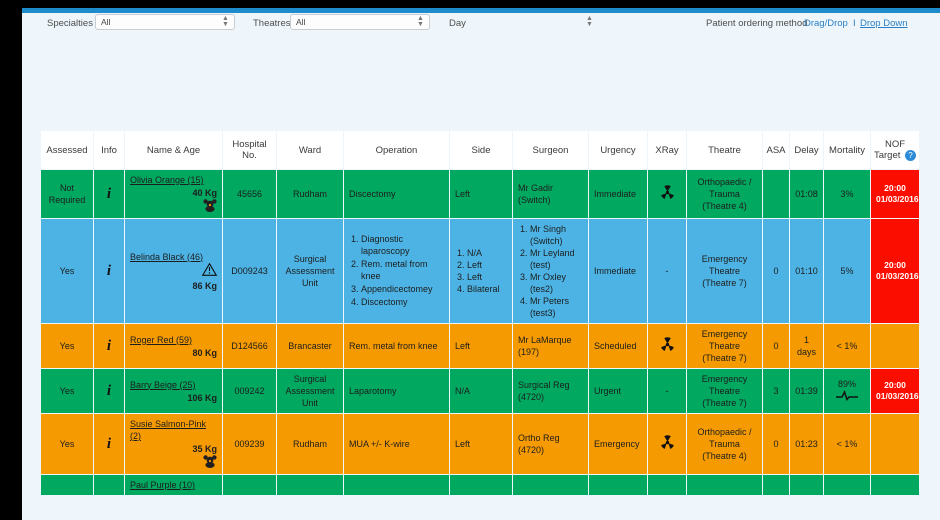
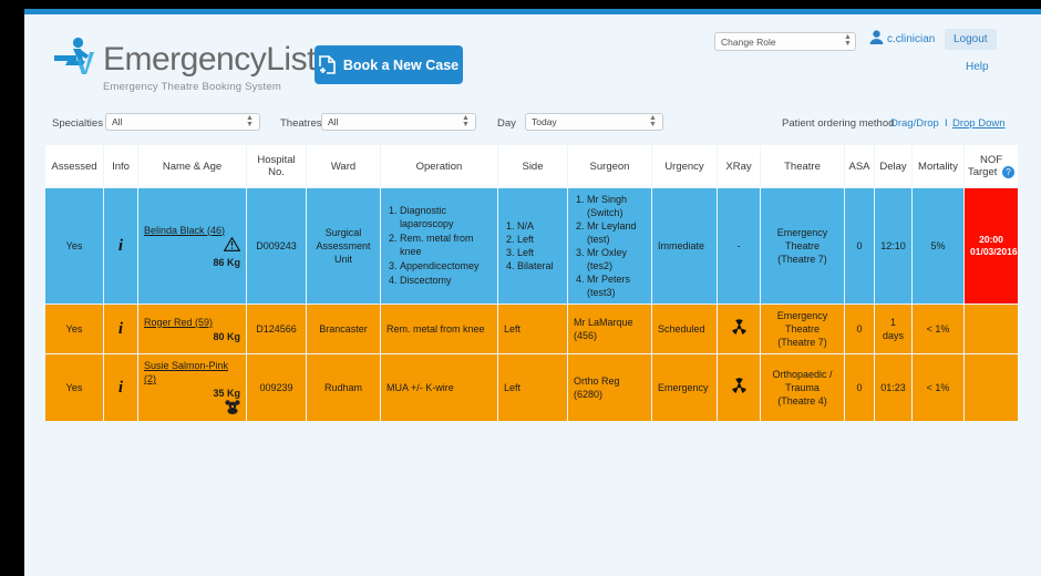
+ EmergencyList
+ Emergency Theatre Booking System
+ Book a New Case
+ Change Role
+ c.clinician
+ Logout
+ Help
  Specialties
  All
  Theatres
  All
  Day
+ Today
  Patient ordering method
  Drag/Drop
  I
  Drop Down
  Assessed	Info	Name & Age	Hospital No.	Ward	Operation	Side	Surgeon	Urgency	XRay	Theatre	ASA	Delay	Mortality	NOF Target ?
- Not Required	i	Olivia Orange (15)40 Kg	45656	Rudham	Discectomy	Left	Mr Gadir (Switch)	Immediate		Orthopaedic / Trauma (Theatre 4)		01:08	3%	20:0001/03/2016
- Yes	i	Belinda Black (46)86 Kg	D009243	Surgical Assessment Unit	Diagnostic laparoscopyRem. metal from kneeAppendicectomeyDiscectomy	N/ALeftLeftBilateral	Mr Singh (Switch)Mr Leyland (test)Mr Oxley (tes2)Mr Peters (test3)	Immediate	-	Emergency Theatre (Theatre 7)	0	01:10	5%	20:0001/03/2016
+ Yes	i	Belinda Black (46)86 Kg	D009243	Surgical Assessment Unit	Diagnostic laparoscopyRem. metal from kneeAppendicectomeyDiscectomy	N/ALeftLeftBilateral	Mr Singh (Switch)Mr Leyland (test)Mr Oxley (tes2)Mr Peters (test3)	Immediate	-	Emergency Theatre (Theatre 7)	0	12:10	5%	20:0001/03/2016
- Yes	i	Roger Red (59)80 Kg	D124566	Brancaster	Rem. metal from knee	Left	Mr LaMarque (197)	Scheduled		Emergency Theatre (Theatre 7)	0	1 days	< 1%
+ Yes	i	Roger Red (59)80 Kg	D124566	Brancaster	Rem. metal from knee	Left	Mr LaMarque (456)	Scheduled		Emergency Theatre (Theatre 7)	0	1 days	< 1%
- Yes	i	Barry Beige (25)106 Kg	009242	Surgical Assessment Unit	Laparotomy	N/A	Surgical Reg (4720)	Urgent	-	Emergency Theatre (Theatre 7)	3	01:39	89%	20:0001/03/2016
- Yes	i	Susie Salmon-Pink (2)35 Kg	009239	Rudham	MUA +/- K-wire	Left	Ortho Reg (4720)	Emergency		Orthopaedic / Trauma (Theatre 4)	0	01:23	< 1%
+ Yes	i	Susie Salmon-Pink (2)35 Kg	009239	Rudham	MUA +/- K-wire	Left	Ortho Reg (6280)	Emergency		Orthopaedic / Trauma (Theatre 4)	0	01:23	< 1%
- 		Paul Purple (10)
